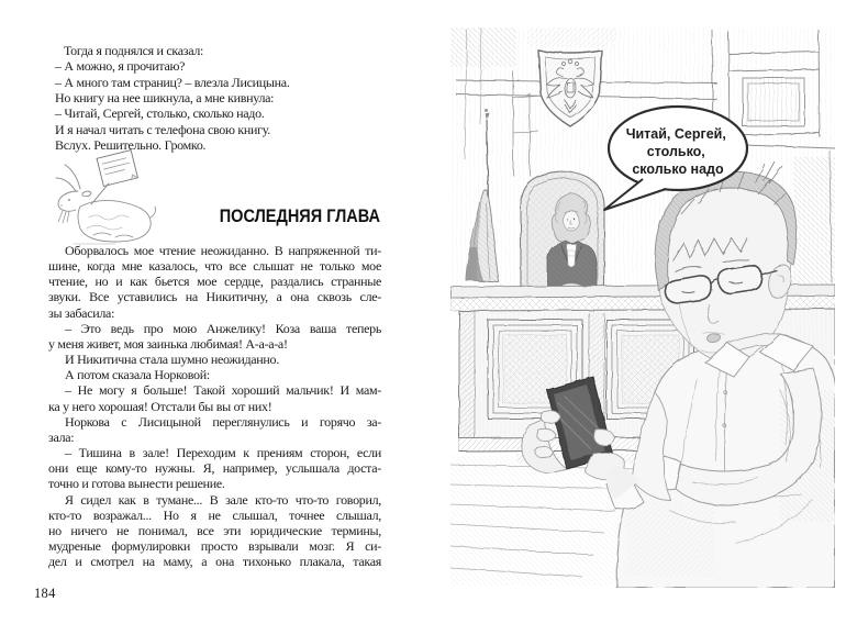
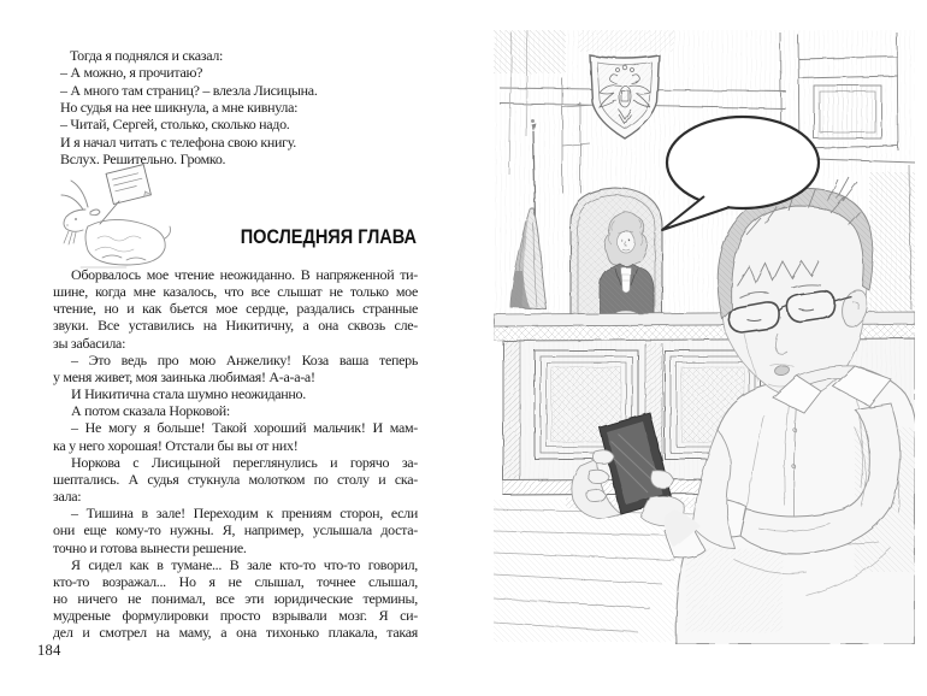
  Тогда я поднялся и сказал:
  – А можно, я прочитаю?
  – А много там страниц? – влезла Лисицына.
- Но книгу на нее шикнула, а мне кивнула:
+ Но судья на нее шикнула, а мне кивнула:
  – Читай, Сергей, столько, сколько надо.
  И я начал читать с телефона свою книгу.
  Вслух. Решительно. Громко.
  ПОСЛЕДНЯЯ ГЛАВА
  Оборвалось мое чтение неожиданно. В напряженной ти-
  шине, когда мне казалось, что все слышат не только мое
  чтение, но и как бьется мое сердце, раздались странные
  звуки. Все уставились на Никитичну, а она сквозь сле-
  зы забасила:
  – Это ведь про мою Анжелику! Коза ваша теперь
  у меня живет, моя заинька любимая! А-а-а-а!
  И Никитична стала шумно неожиданно.
  А потом сказала Норковой:
  – Не могу я больше! Такой хороший мальчик! И мам-
  ка у него хорошая! Отстали бы вы от них!
  Норкова с Лисицыной переглянулись и горячо за-
+ шептались. А судья стукнула молотком по столу и ска-
  зала:
  – Тишина в зале! Переходим к прениям сторон, если
  они еще кому-то нужны. Я, например, услышала доста-
  точно и готова вынести решение.
  Я сидел как в тумане... В зале кто-то что-то говорил,
  кто-то возражал... Но я не слышал, точнее слышал,
  но ничего не понимал, все эти юридические термины,
  мудреные формулировки просто взрывали мозг. Я си-
  дел и смотрел на маму, а она тихонько плакала, такая
  184
- Читай, Сергей, столько, сколько надо
